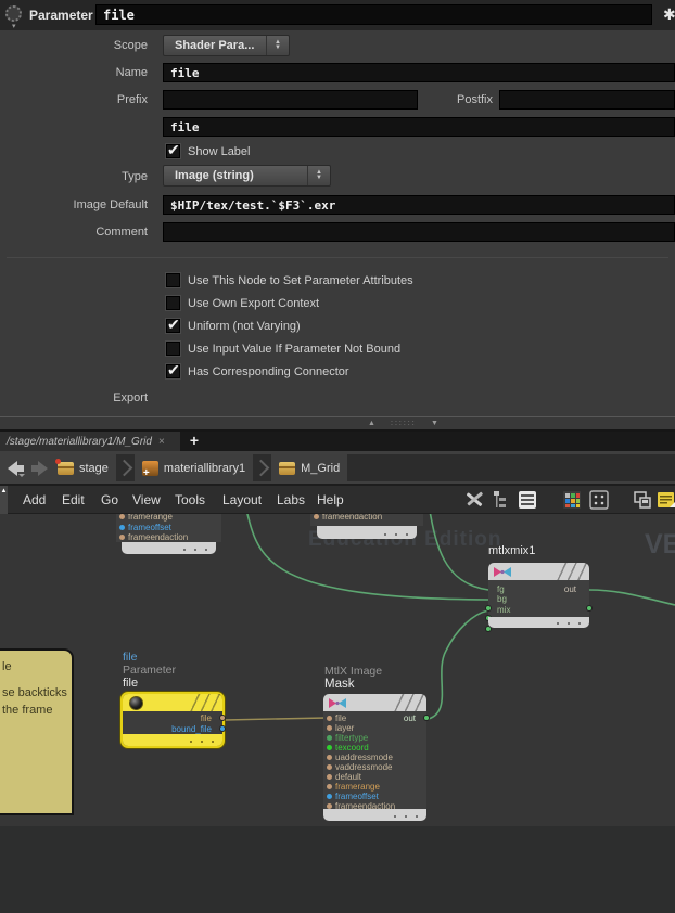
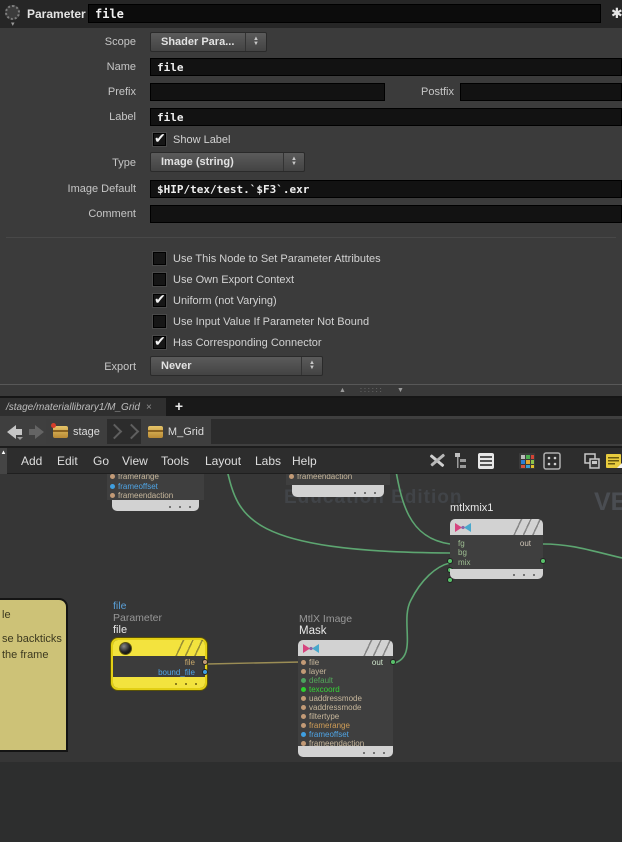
  Parameter
  file
  ✱
  Scope
  Shader Para...
  Name
  file
  Prefix
  Postfix
+ Label
  file
  ✔
  Show Label
  Type
  Image (string)
  Image Default
  $HIP/tex/test.`$F3`.exr
  Comment
  Use This Node to Set Parameter Attributes
  Use Own Export Context
  ✔
  Uniform (not Varying)
  Use Input Value If Parameter Not Bound
  ✔
  Has Corresponding Connector
  Export
+ Never
  /stage/materiallibrary1/M_Grid
  ×
  +
  stage
- materiallibrary1
  M_Grid
  Add
  Edit
  Go
  View
  Tools
  Layout
  Labs
  Help
  Education Edition
  VE
  framerange
  frameoffset
  frameendaction
  frameendaction
  mtlxmix1
  fg
  bg
  mix
  out
  file
  Parameter
  file
  file
  bound_file
  MtlX Image
  Mask
  file
  layer
- filtertype
+ default
  texcoord
  uaddressmode
  vaddressmode
- default
+ filtertype
  framerange
  frameoffset
  frameendaction
  out
  le
  se backticks
  the frame
